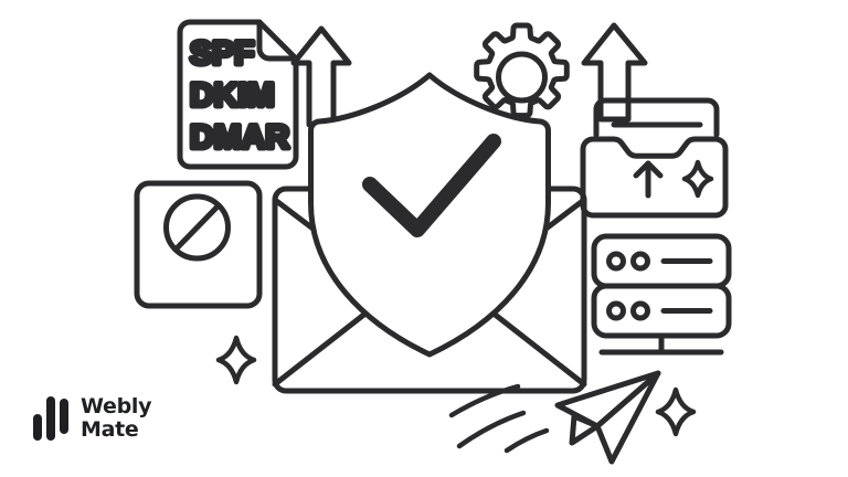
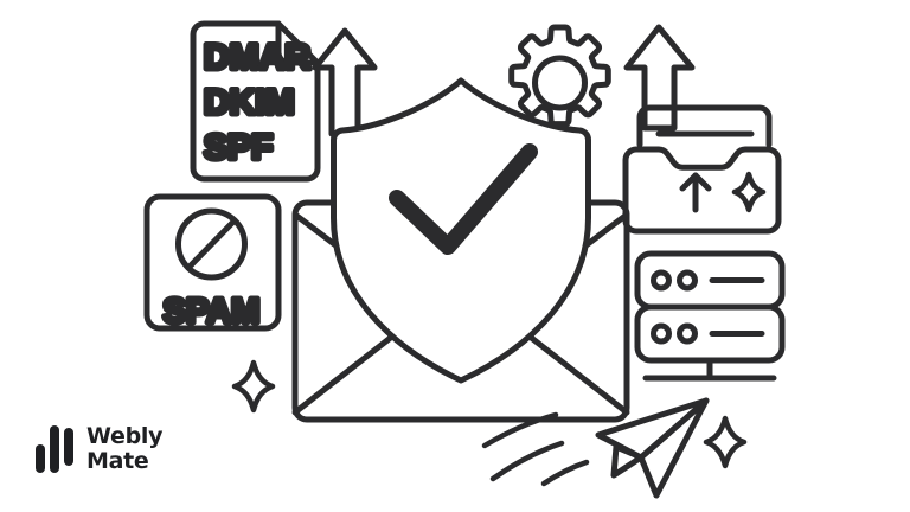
- SPF
+ DMAR
  DKIM
- DMAR
+ SPF
+ SPAM
  Webly
  Mate
